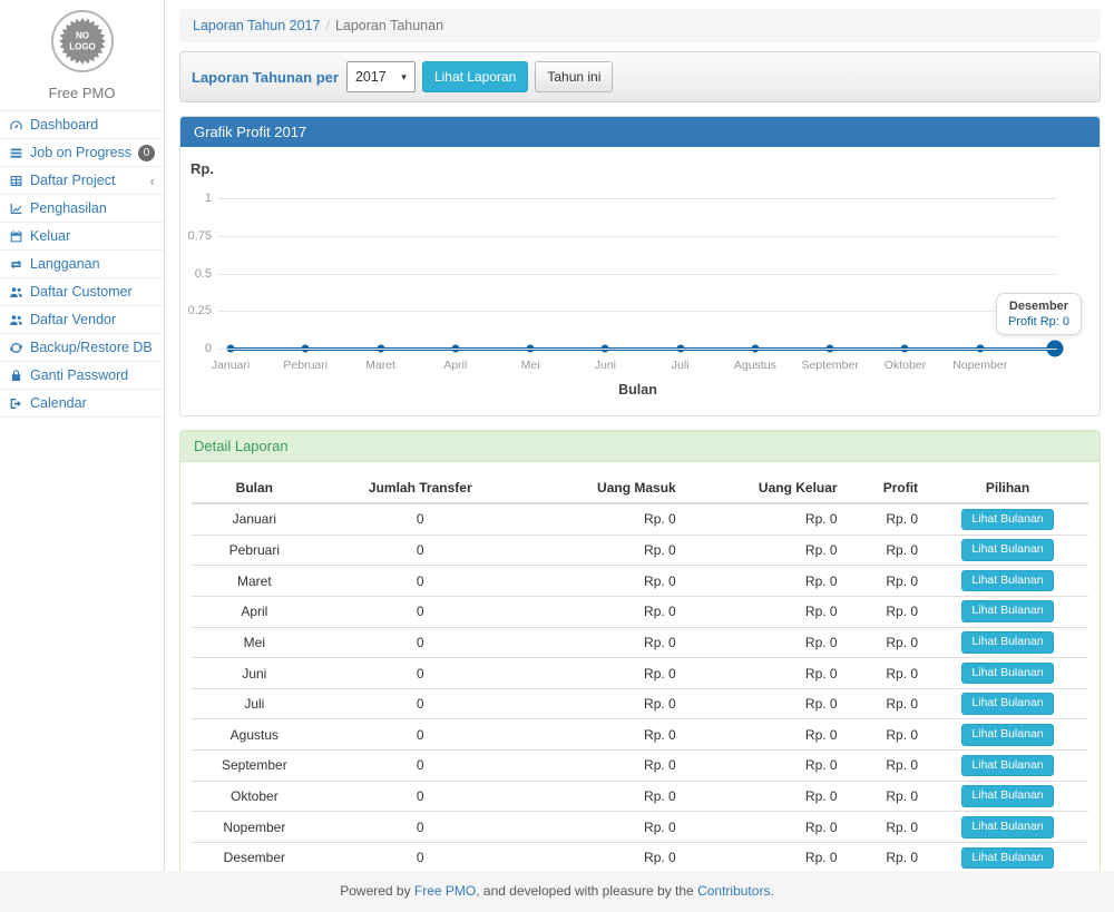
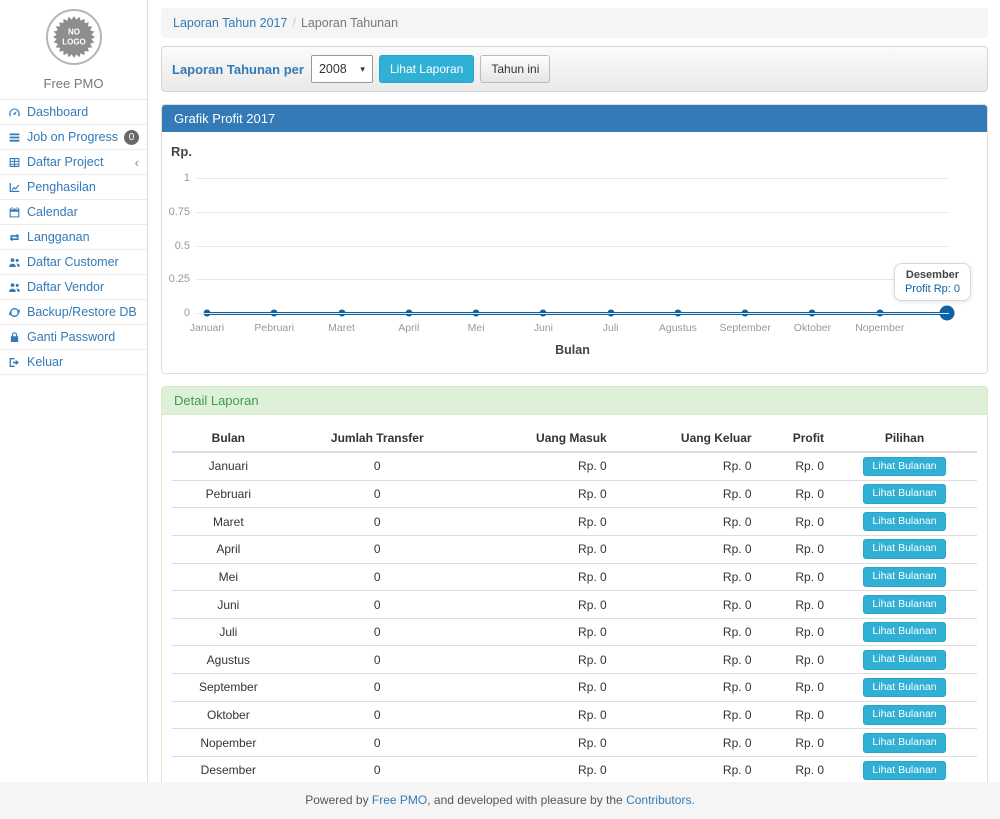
  NO
  LOGO
  Free PMO
  Dashboard
  Job on Progress
  0
  Daftar Project
  ‹
  Penghasilan
- Keluar
+ Calendar
  Langganan
  Daftar Customer
  Daftar Vendor
  Backup/Restore DB
  Ganti Password
- Calendar
+ Keluar
  Laporan Tahun 2017 / Laporan Tahunan
  Laporan Tahunan per
- 2017
+ 2008
  ▾
  Lihat Laporan
  Tahun ini
  Grafik Profit 2017
  Rp.
  Januari
  Pebruari
  Maret
  April
  Mei
  Juni
  Juli
  Agustus
  September
  Oktober
  Nopember
  1
  0.75
  0.5
  0.25
  0
  Bulan
  Desember
  Profit Rp: 0
  Detail Laporan
  Bulan	Jumlah Transfer	Uang Masuk	Uang Keluar	Profit	Pilihan
  Januari	0	Rp. 0	Rp. 0	Rp. 0	Lihat Bulanan
  Pebruari	0	Rp. 0	Rp. 0	Rp. 0	Lihat Bulanan
  Maret	0	Rp. 0	Rp. 0	Rp. 0	Lihat Bulanan
  April	0	Rp. 0	Rp. 0	Rp. 0	Lihat Bulanan
  Mei	0	Rp. 0	Rp. 0	Rp. 0	Lihat Bulanan
  Juni	0	Rp. 0	Rp. 0	Rp. 0	Lihat Bulanan
  Juli	0	Rp. 0	Rp. 0	Rp. 0	Lihat Bulanan
  Agustus	0	Rp. 0	Rp. 0	Rp. 0	Lihat Bulanan
  September	0	Rp. 0	Rp. 0	Rp. 0	Lihat Bulanan
  Oktober	0	Rp. 0	Rp. 0	Rp. 0	Lihat Bulanan
  Nopember	0	Rp. 0	Rp. 0	Rp. 0	Lihat Bulanan
  Desember	0	Rp. 0	Rp. 0	Rp. 0	Lihat Bulanan
  Powered by Free PMO, and developed with pleasure by the Contributors.
